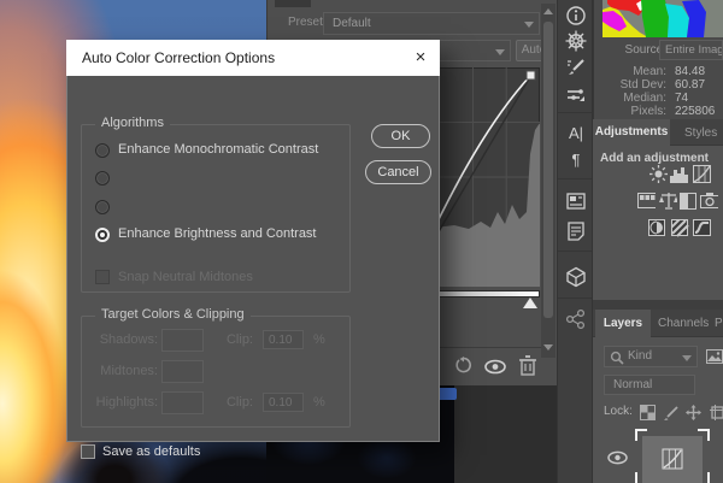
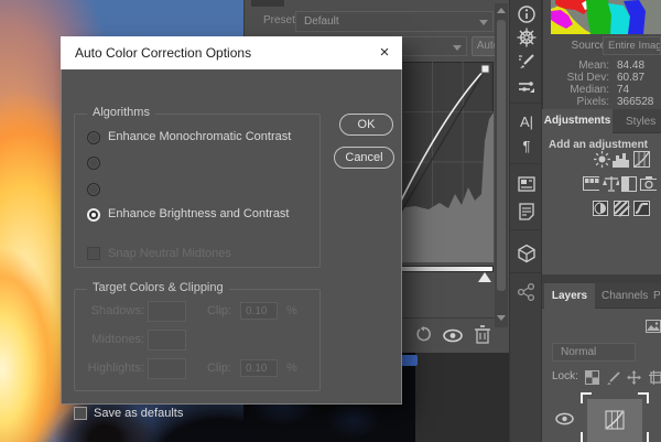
  Preset
  Default
  Aut
  A|
  ¶
  Sourc
  Entire Imag
  Mean:
  84.48
  Std Dev:
  60.87
  Median:
  74
  Pixels:
- 225806
+ 366528
  Adjustments
  Styles
  Add an adjustment
  Layers
  Channels
  P
- Kind
  Normal
  Lock:
  Auto Color Correction Options
  ×
  Algorithms
  Enhance Monochromatic Contrast
  Enhance Brightness and Contrast
  Snap Neutral Midtones
  Target Colors & Clipping
  Shadows:
  Clip:
  0.10
  Midtones:
  Highlights:
  Clip:
  0.10
  Save as defaults
  OK
  Cancel
